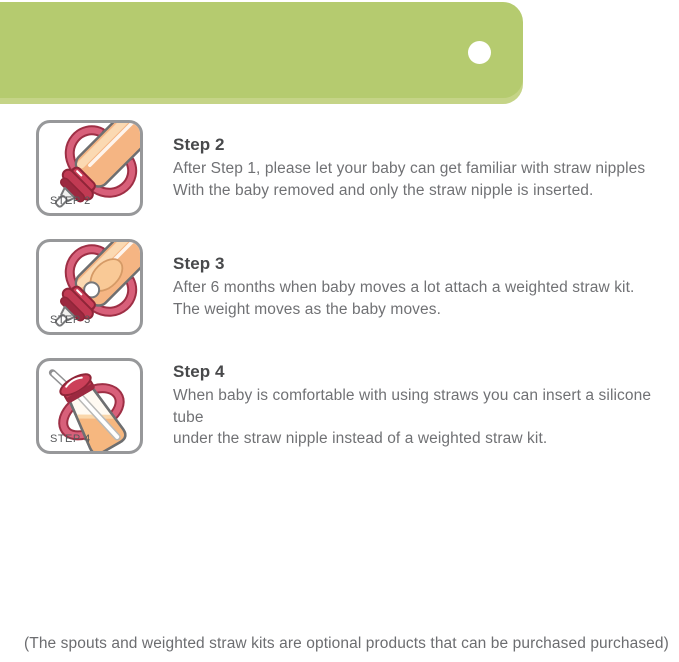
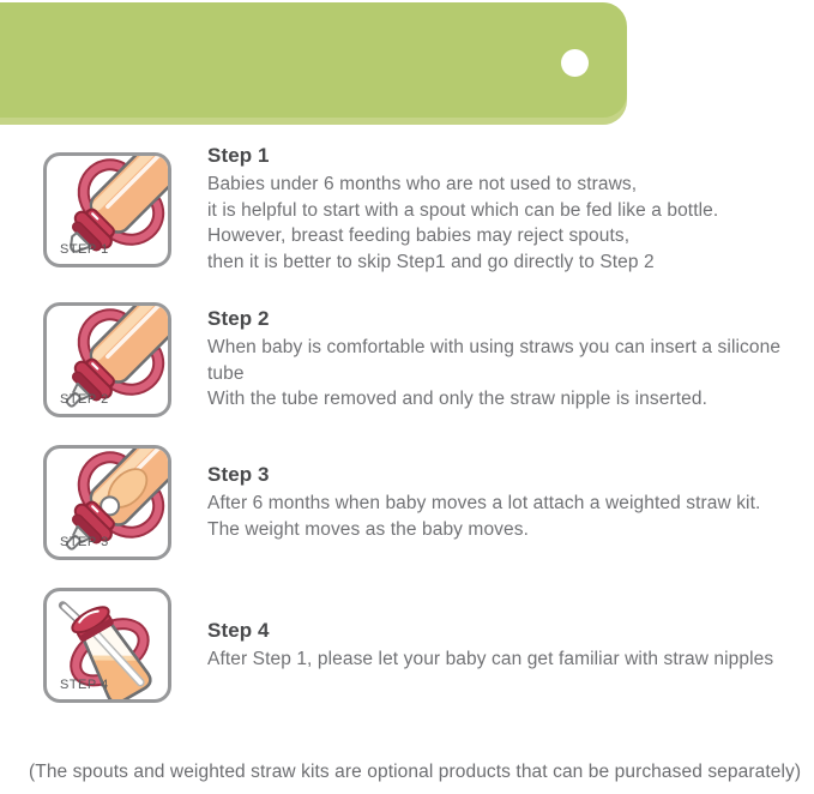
+ STEP 1
+ Step 1
+ Babies under 6 months who are not used to straws,
+ it is helpful to start with a spout which can be fed like a bottle.
+ However, breast feeding babies may reject spouts,
+ then it is better to skip Step1 and go directly to Step 2
  STEP 2
  Step 2
- After Step 1, please let your baby can get familiar with straw nipples
+ When baby is comfortable with using straws you can insert a silicone tube
- With the baby removed and only the straw nipple is inserted.
+ With the tube removed and only the straw nipple is inserted.
  STEP 3
  Step 3
  After 6 months when baby moves a lot attach a weighted straw kit.
  The weight moves as the baby moves.
  STEP 4
  Step 4
- When baby is comfortable with using straws you can insert a silicone tube
+ After Step 1, please let your baby can get familiar with straw nipples
- under the straw nipple instead of a weighted straw kit.
- (The spouts and weighted straw kits are optional products that can be purchased purchased)
+ (The spouts and weighted straw kits are optional products that can be purchased separately)
